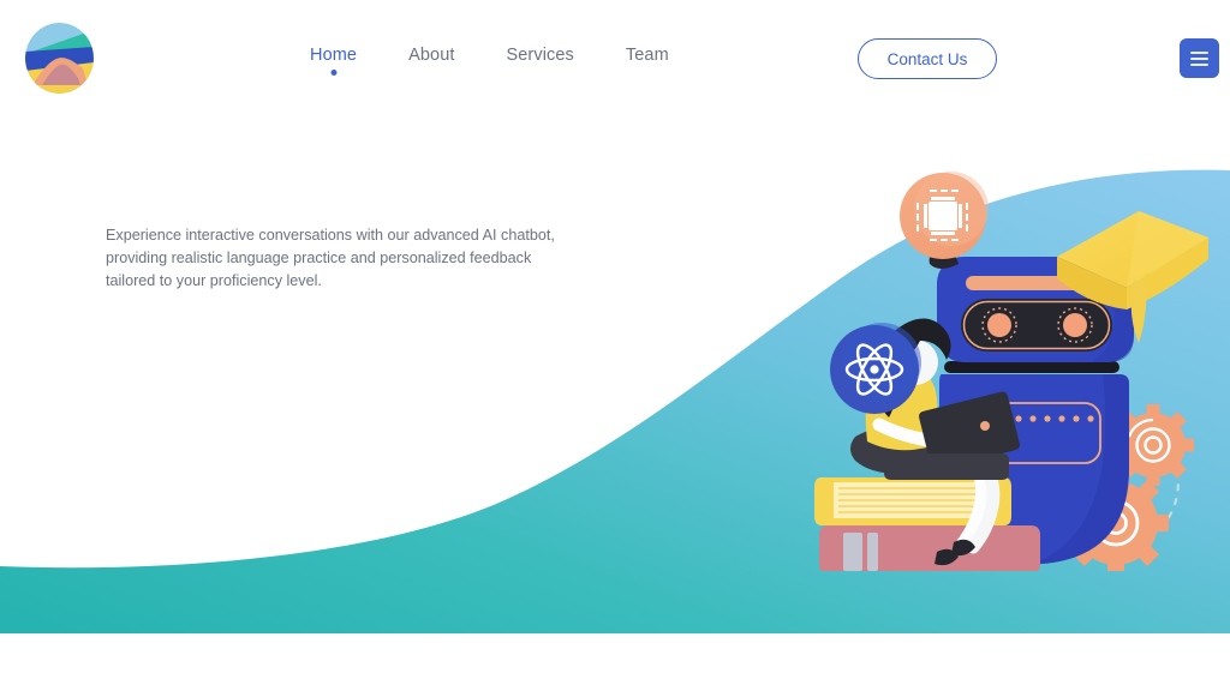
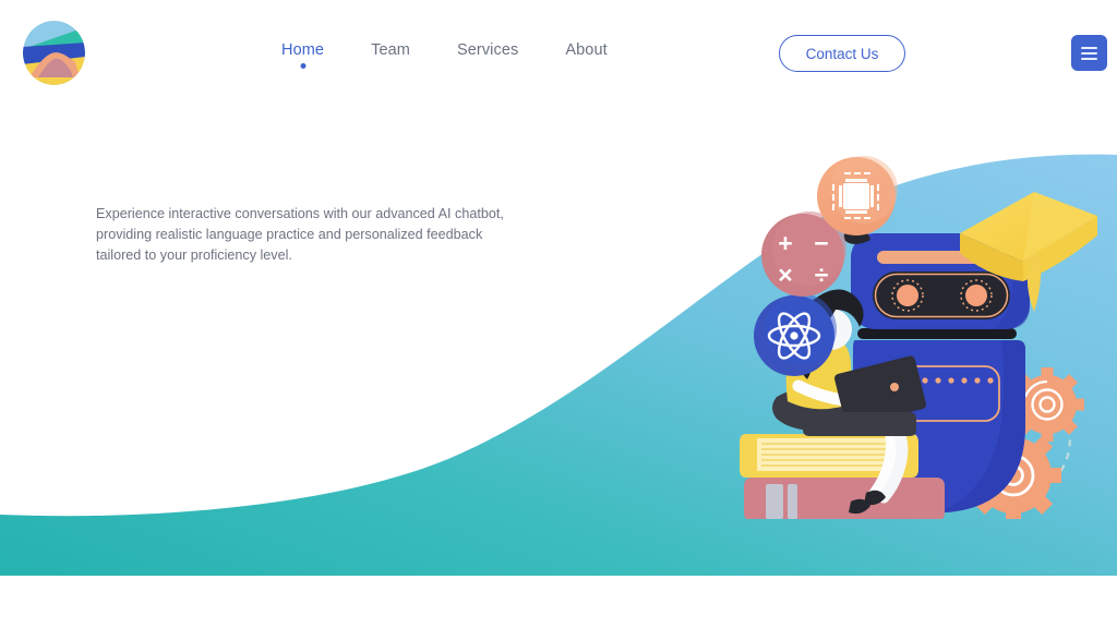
  Home
- About
+ Team
  Services
- Team
+ About
  Contact Us
+ +
+ −
+ ×
+ ÷
  Experience interactive conversations with our advanced AI chatbot, providing realistic language practice and personalized feedback tailored to your proficiency level.
